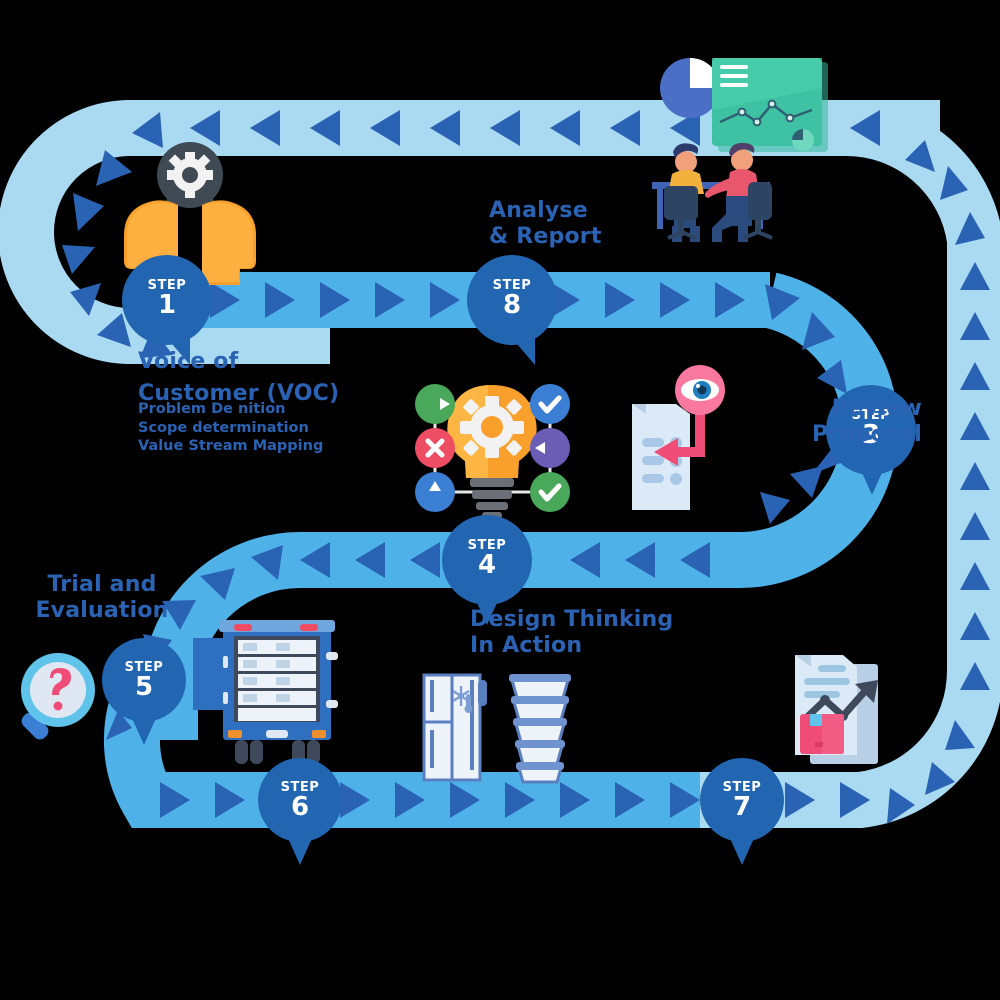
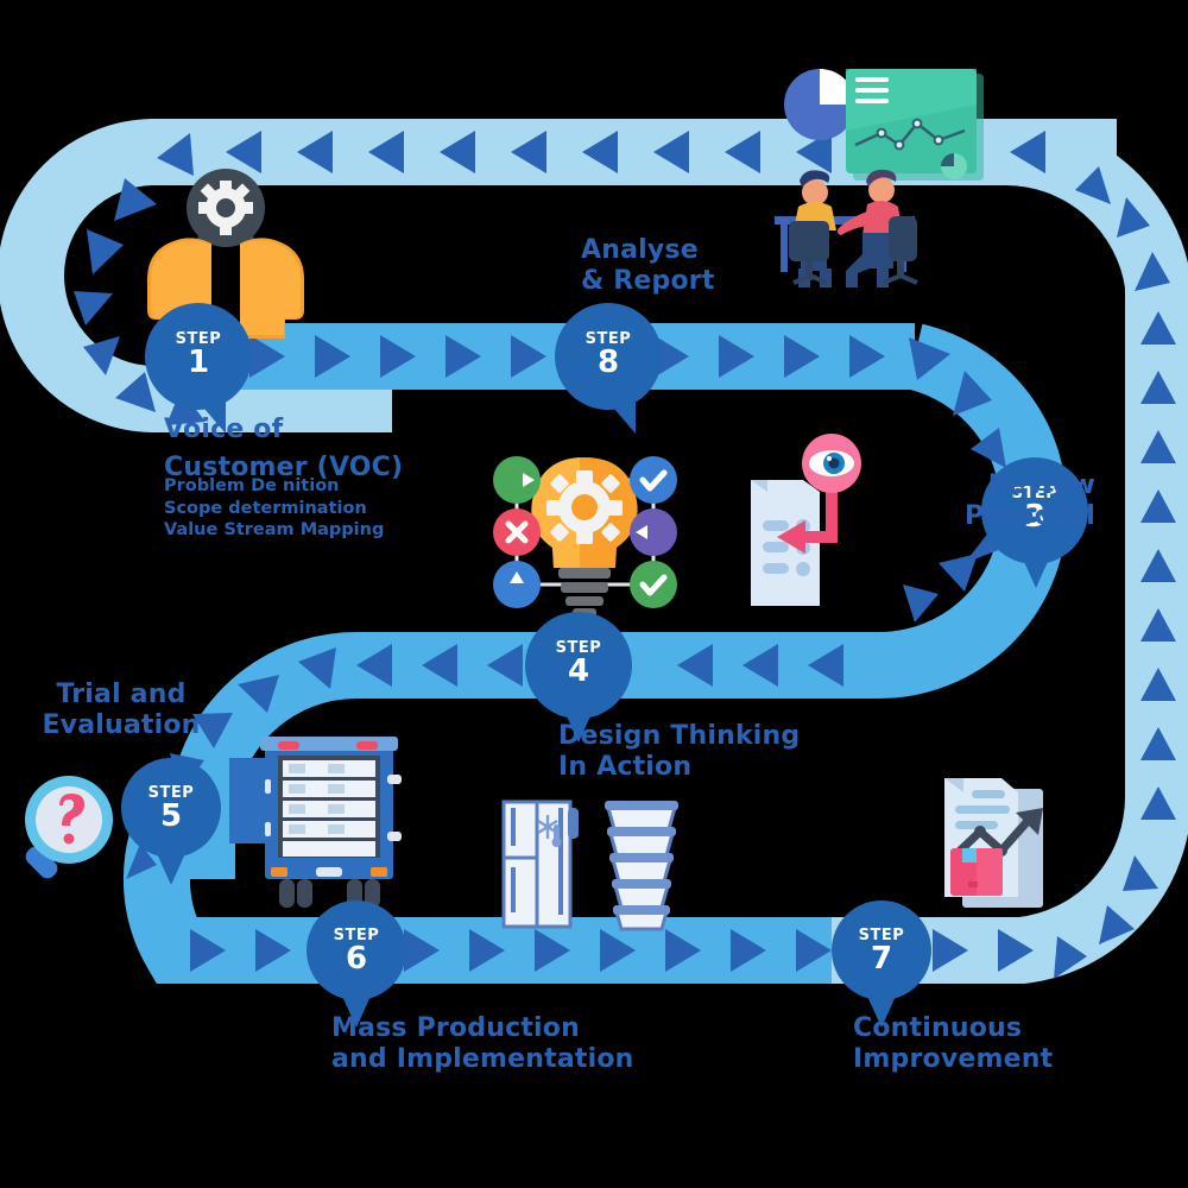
  STEP
  1
  STEP
  8
  STEP
  3
  STEP
  4
  STEP
  5
  STEP
  6
  STEP
  7
  Voice of
  Customer (VOC)
  Problem De nition
  Scope determination
  Value Stream Mapping
  Analyse
  & Report
  Review
  Proposal
  Design Thinking
  In Action
  Trial and
  Evaluation
+ Mass Production
+ and Implementation
+ Continuous
+ Improvement
